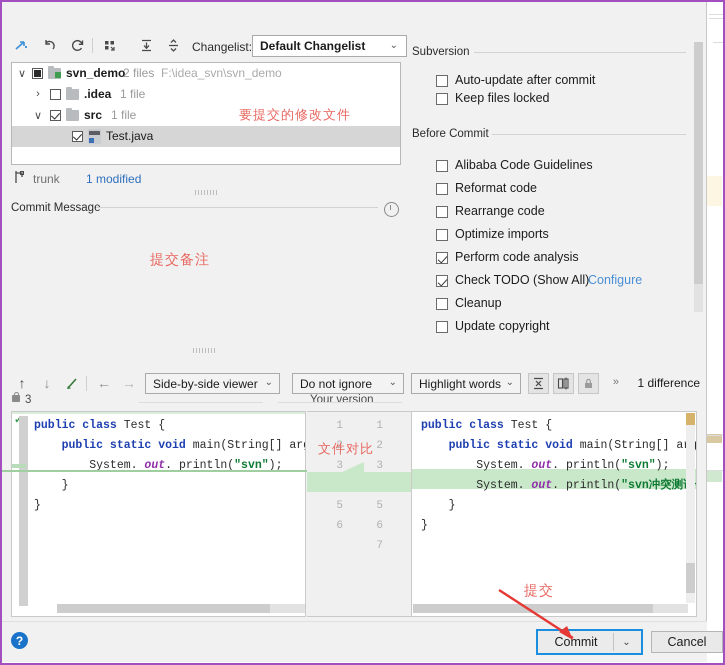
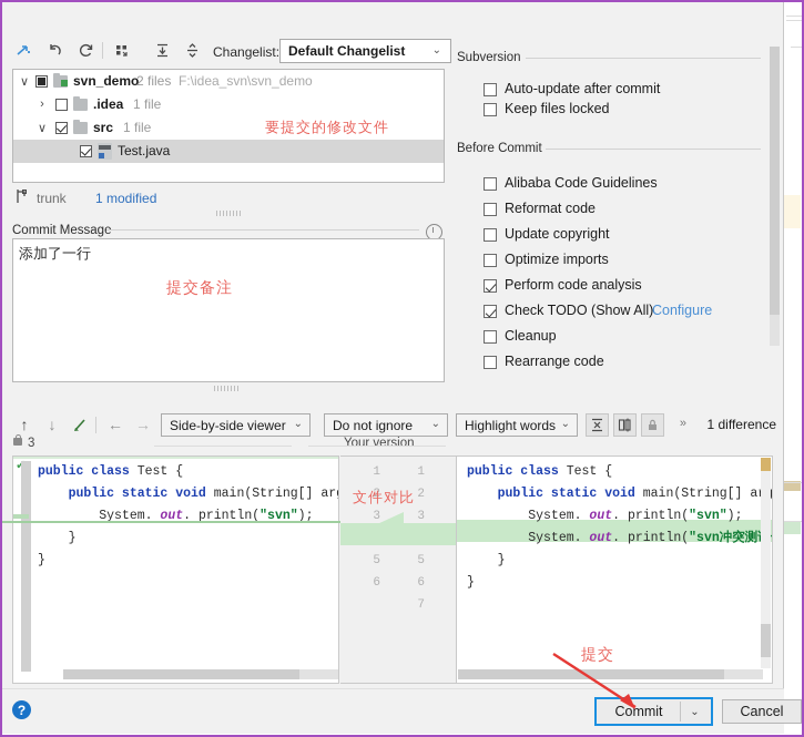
  Changelist:
  Default Changelist
  ⌄
  ∨
  svn_demo
  2 files
  F:\idea_svn\svn_demo
  ›
  .idea
  1 file
  ∨
  src
  1 file
  Test.java
  要提交的修改文件
  trunk
  1 modified
  Commit Message
+ 添加了一行
  提交备注
  Subversion
  Auto-update after commit
  Keep files locked
  Before Commit
  Alibaba Code Guidelines
  Reformat code
- Rearrange code
+ Update copyright
  Optimize imports
  Perform code analysis
  Check TODO (Show All)
  Configure
  Cleanup
- Update copyright
+ Rearrange code
  ↑
  ↓
  ←
  →
  Side-by-side viewer
  ⌄
  Do not ignore
  ⌄
  Highlight words
  ⌄
  »
  1 difference
  3
  Your version
  public class Test {
  public static void main(String[] ar
  System. out. println("svn");
  }
  }
  1 2 3 5 6
  1 2 3 5 6 7
  文件对比
  public class Test {
  public static void main(String[] a
  System. out. println("svn");
  System. out. println("svn冲突测
  }
  }
  ?
  Commit
  ⌄
  Cancel
  提交
